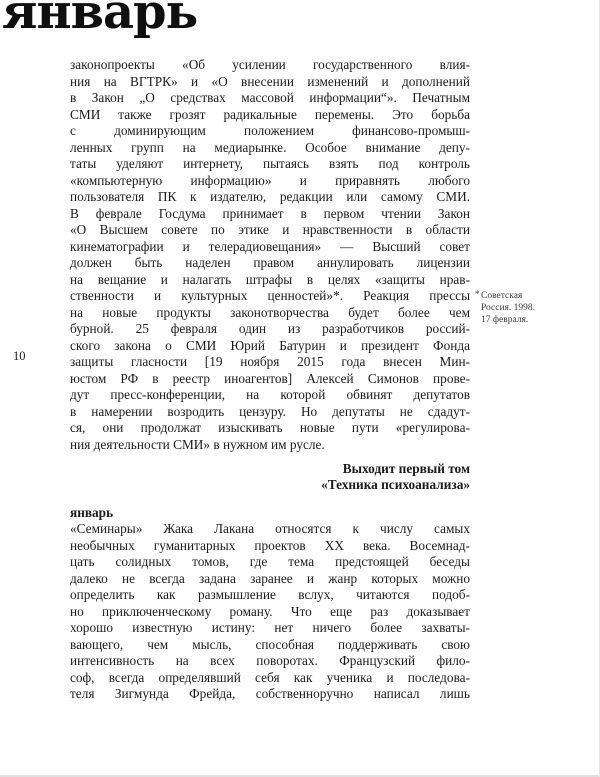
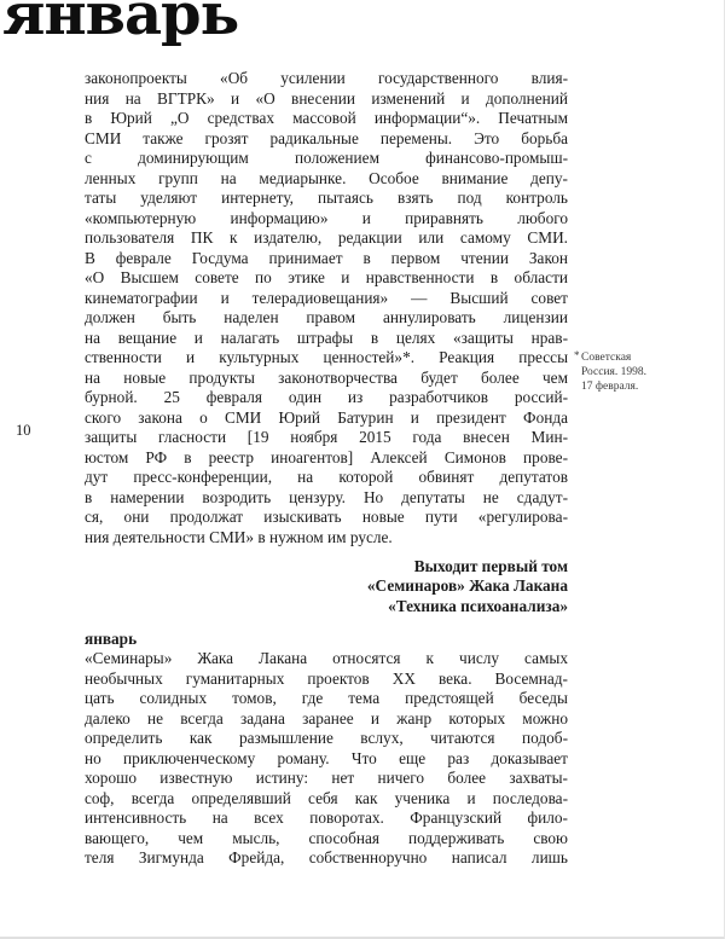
  январь
  10
  *
  Советская
  Россия. 1998.
  17 февраля.
  законопроекты «Об усилении государственного влия-
  ния на ВГТРК» и «О внесении изменений и дополнений
- в Закон „О средствах массовой информации“». Печатным
+ в Юрий „О средствах массовой информации“». Печатным
  СМИ также грозят радикальные перемены. Это борьба
  с доминирующим положением финансово-промыш-
  ленных групп на медиарынке. Особое внимание депу-
  таты уделяют интернету, пытаясь взять под контроль
  «компьютерную информацию» и приравнять любого
  пользователя ПК к издателю, редакции или самому СМИ.
  В феврале Госдума принимает в первом чтении Закон
  «О Высшем совете по этике и нравственности в области
  кинематографии и телерадиовещания» — Высший совет
  должен быть наделен правом аннулировать лицензии
  на вещание и налагать штрафы в целях «защиты нрав-
  ственности и культурных ценностей»*. Реакция прессы
  на новые продукты законотворчества будет более чем
  бурной. 25 февраля один из разработчиков россий-
  ского закона о СМИ Юрий Батурин и президент Фонда
  защиты гласности [19 ноября 2015 года внесен Мин-
  юстом РФ в реестр иноагентов] Алексей Симонов прове-
  дут пресс-конференции, на которой обвинят депутатов
  в намерении возродить цензуру. Но депутаты не сдадут-
  ся, они продолжат изыскивать новые пути «регулирова-
  ния деятельности СМИ» в нужном им русле.
  Выходит первый том
+ «Семинаров» Жака Лакана
  «Техника психоанализа»
  январь
  «Семинары» Жака Лакана относятся к числу самых
  необычных гуманитарных проектов XX века. Восемнад-
  цать солидных томов, где тема предстоящей беседы
  далеко не всегда задана заранее и жанр которых можно
  определить как размышление вслух, читаются подоб-
  но приключенческому роману. Что еще раз доказывает
  хорошо известную истину: нет ничего более захваты-
- вающего, чем мысль, способная поддерживать свою
+ соф, всегда определявший себя как ученика и последова-
  интенсивность на всех поворотах. Французский фило-
- соф, всегда определявший себя как ученика и последова-
+ вающего, чем мысль, способная поддерживать свою
  теля Зигмунда Фрейда, собственноручно написал лишь
